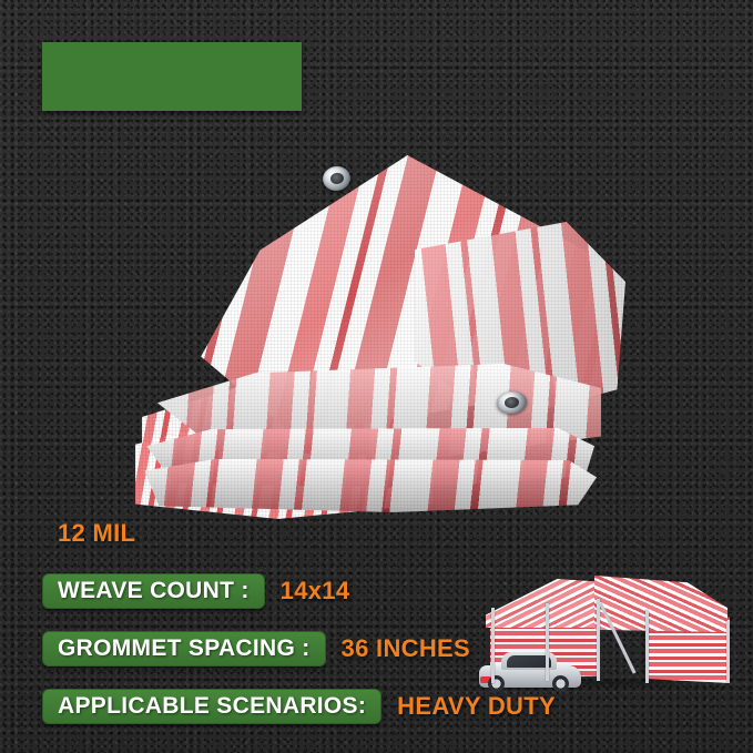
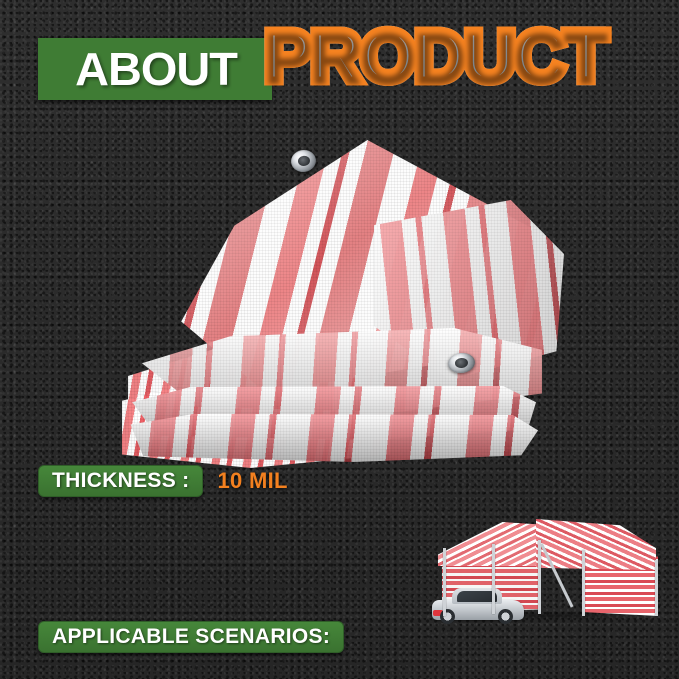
+ ABOUT
+ PRODUCT
+ THICKNESS :
- 12 MIL
+ 10 MIL
- WEAVE COUNT :
- 14x14
- GROMMET SPACING :
- 36 INCHES
  APPLICABLE SCENARIOS:
- HEAVY DUTY
